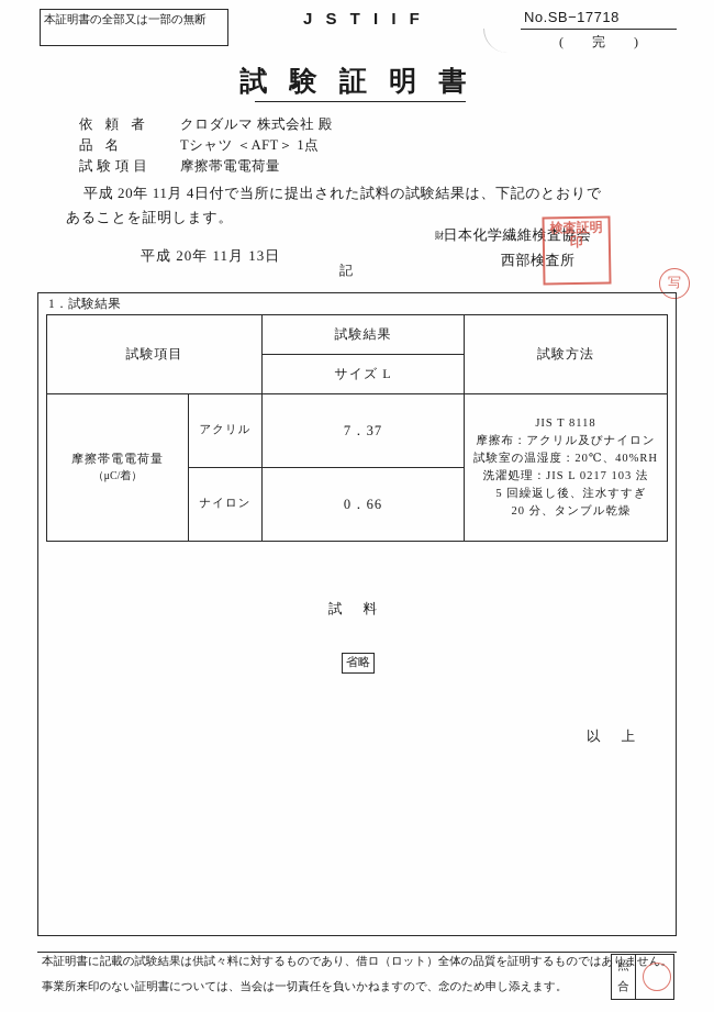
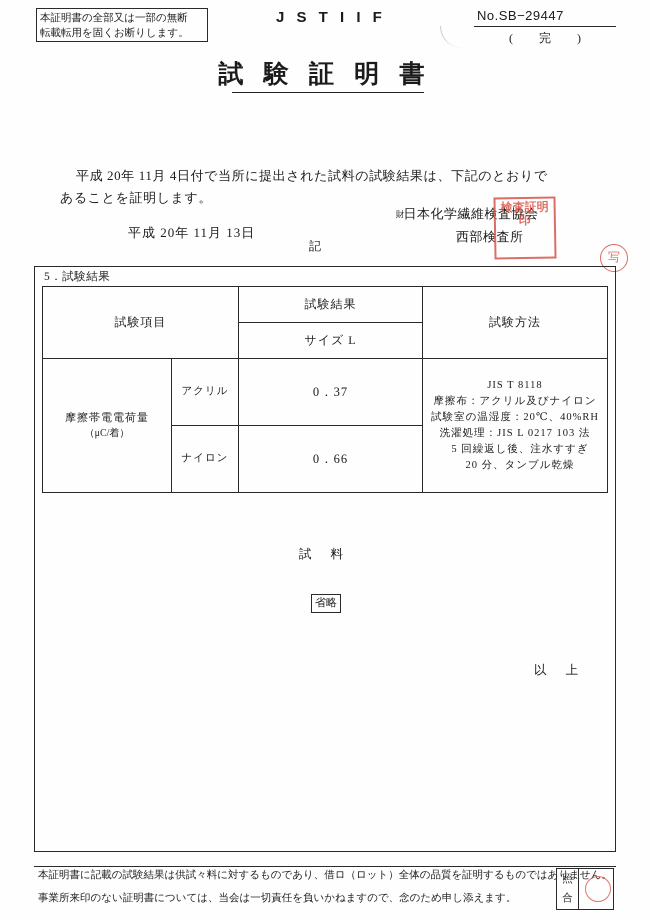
  本証明書の全部又は一部の無断
+ 転載転用を固くお断りします。
  J S T I I F
- No.SB−17718
+ No.SB−29447
  ( 完 )
  試 験 証 明 書
- 依 頼 者
- クロダルマ 株式会社 殿
- 品 名
- Tシャツ ＜AFT＞ 1点
- 試験項目
- 摩擦帯電電荷量
  平成 20年 11月 4日付で当所に提出された試料の試験結果は、下記のとおりで
  あることを証明します。
  平成 20年 11月 13日
  記
  財日本化学繊維検査協会
  西部検査所
  検査証明印
  写
- 1．試験結果
+ 5．試験結果
  試験項目	試験結果	試験方法
  サイズ L
- 摩擦帯電電荷量 （μC/着）	アクリル	7．37	JIS T 8118 摩擦布：アクリル及びナイロン 試験室の温湿度：20℃、40%RH 洗濯処理：JIS L 0217 103 法 5 回繰返し後、注水すすぎ 20 分、タンブル乾燥
+ 摩擦帯電電荷量 （μC/着）	アクリル	0．37	JIS T 8118 摩擦布：アクリル及びナイロン 試験室の温湿度：20℃、40%RH 洗濯処理：JIS L 0217 103 法 5 回繰返し後、注水すすぎ 20 分、タンブル乾燥
  ナイロン	0．66
  試 料
  省略
  以 上
  本証明書に記載の試験結果は供試々料に対するものであり、借ロ（ロット）全体の品質を証明するものではありません。
  事業所来印のない証明書については、当会は一切責任を負いかねますので、念のため申し添えます。
  照
  合
